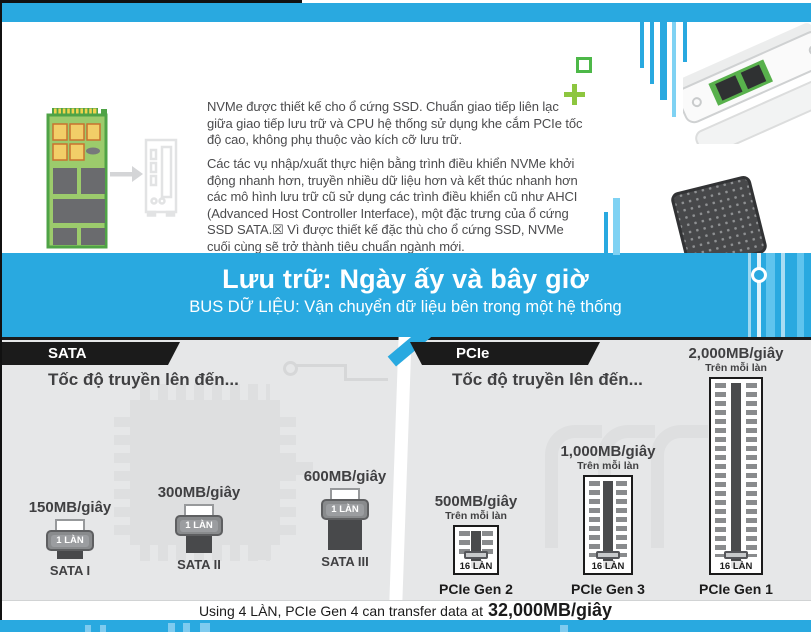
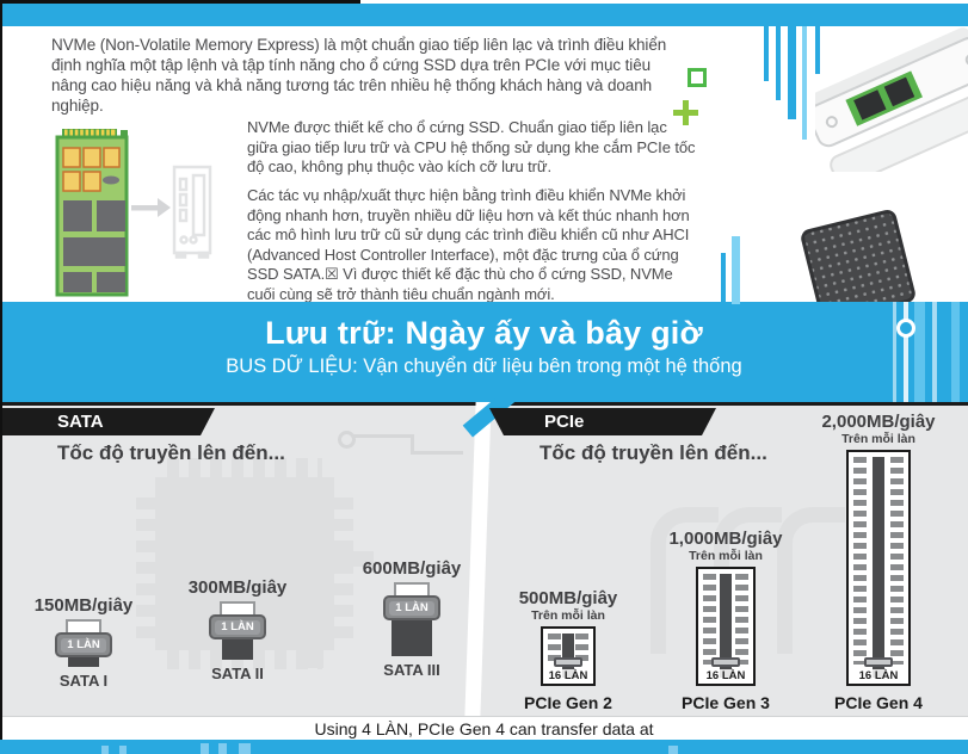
+ NVMe (Non-Volatile Memory Express) là một chuẩn giao tiếp liên lạc và trình điều khiển định nghĩa một tập lệnh và tập tính năng cho ổ cứng SSD dựa trên PCIe với mục tiêu nâng cao hiệu năng và khả năng tương tác trên nhiều hệ thống khách hàng và doanh nghiệp.
  NVMe được thiết kế cho ổ cứng SSD. Chuẩn giao tiếp liên lạc giữa giao tiếp lưu trữ và CPU hệ thống sử dụng khe cắm PCIe tốc độ cao, không phụ thuộc vào kích cỡ lưu trữ.
  Các tác vụ nhập/xuất thực hiện bằng trình điều khiển NVMe khởi động nhanh hơn, truyền nhiều dữ liệu hơn và kết thúc nhanh hơn các mô hình lưu trữ cũ sử dụng các trình điều khiển cũ như AHCI (Advanced Host Controller Interface), một đặc trưng của ổ cứng SSD SATA.☒ Vì được thiết kế đặc thù cho ổ cứng SSD, NVMe cuối cùng sẽ trở thành tiêu chuẩn ngành mới.
  Lưu trữ: Ngày ấy và bây giờ
  BUS DỮ LIỆU: Vận chuyển dữ liệu bên trong một hệ thống
  SATA
  PCIe
  Tốc độ truyền lên đến...
  Tốc độ truyền lên đến...
  150MB/giây
  1 LÀN
  SATA I
  300MB/giây
  1 LÀN
  SATA II
  600MB/giây
  1 LÀN
  SATA III
  500MB/giây
  Trên mỗi làn
  16 LÀN
  PCIe Gen 2
  1,000MB/giây
  Trên mỗi làn
  16 LÀN
  PCIe Gen 3
  2,000MB/giây
  Trên mỗi làn
  16 LÀN
- PCIe Gen 1
+ PCIe Gen 4
  Using 4 LÀN, PCIe Gen 4 can transfer data at
- 32,000MB/giây
